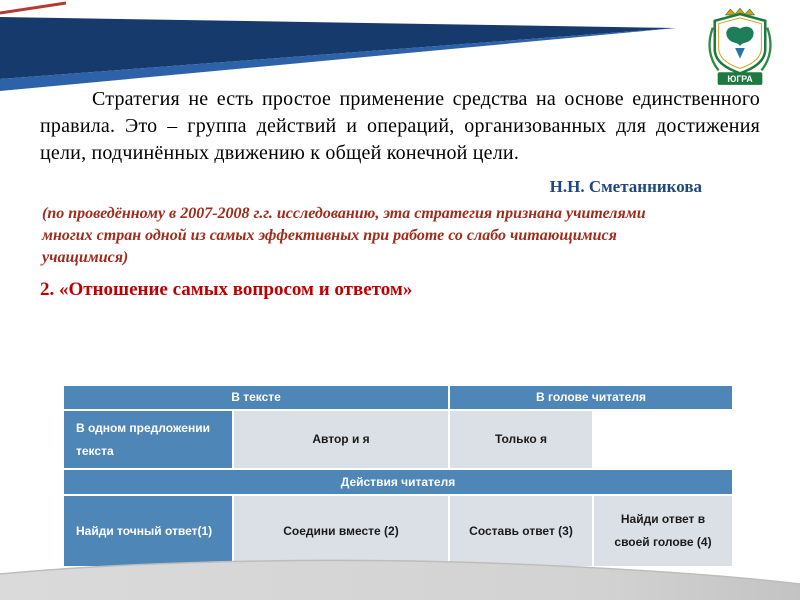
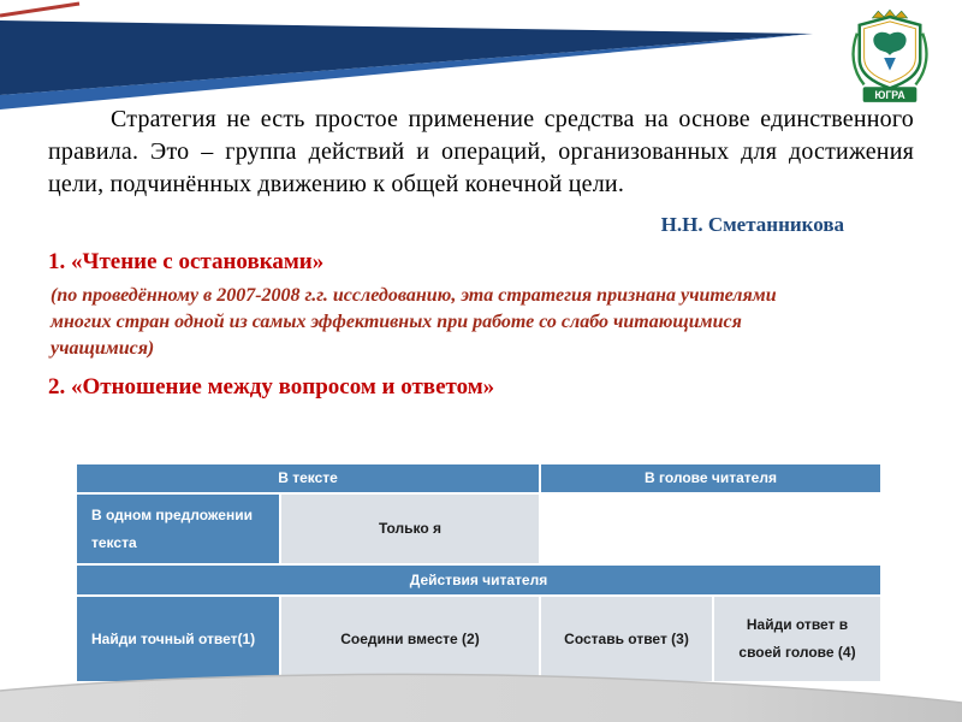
  ЮГРА
  Стратегия не есть простое применение средства на основе единственного правила. Это – группа действий и операций, организованных для достижения цели, подчинённых движению к общей конечной цели.
  Н.Н. Сметанникова
+ 1. «Чтение с остановками»
  (по проведённому в 2007-2008 г.г. исследованию, эта стратегия признана учителями многих стран одной из самых эффективных при работе со слабо читающимися учащимися)
- 2. «Отношение самых вопросом и ответом»
+ 2. «Отношение между вопросом и ответом»
  В тексте
  В голове читателя
  В одном предложении текста
- Автор и я
  Только я
  Действия читателя
  Найди точный ответ(1)
  Соедини вместе (2)
  Составь ответ (3)
  Найди ответ в своей голове (4)
